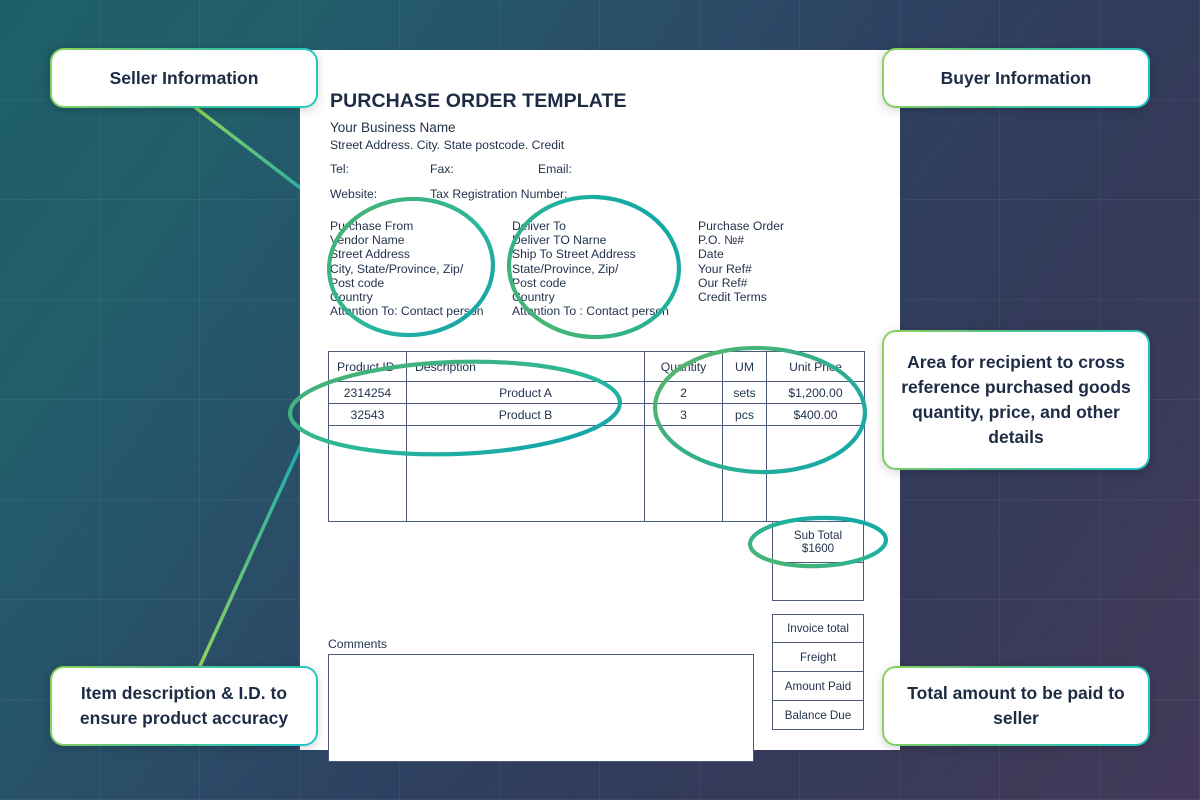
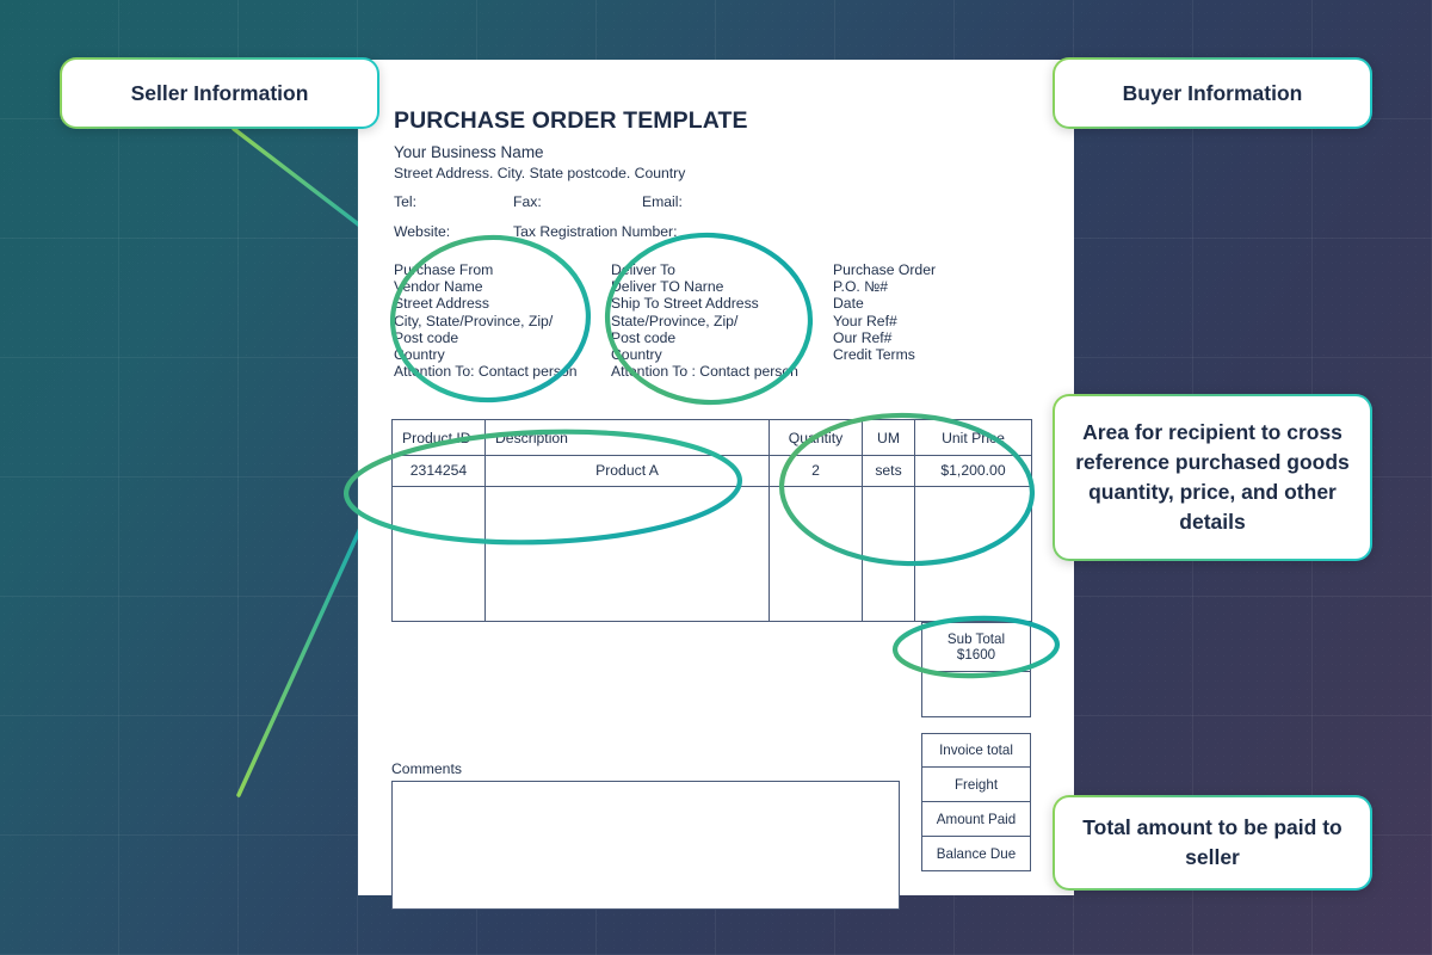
  PURCHASE ORDER TEMPLATE
  Your Business Name
- Street Address. City. State postcode. Credit
+ Street Address. City. State postcode. Country
  Tel:
  Fax:
  Email:
  Website:
  Tax Registration Number:
  Puchase From
  Vendor Name
  Street Address
  City, State/Province, Zip/
  Post code
  ountry
  Attntion To: Contact persn
  Dliver To
  eliver TO Narne
  Ship To Street Address
  State/Province, Zip/
  Post code
  ountry
  Attntion To : Contact persn
  Purchase Order
  P.O. №#
  Date
  Your Ref#
  Our Ref#
  Credit Terms
  Product	Description	Quntity	UM	Unit Prie
  2314254	Product A	2	sets	$1,200.00
- 32543	Product B	3	pcs	$400.00
  Sub Total
  $1600
  Invoice total
  Freight
  Amount Paid
  Balance Due
  Comments
  Seller Information
  Buyer Information
  Area for recipient to cross reference purchased goods quantity, price, and other details
- Item description & I.D. to ensure product accuracy
  Total amount to be paid to seller
